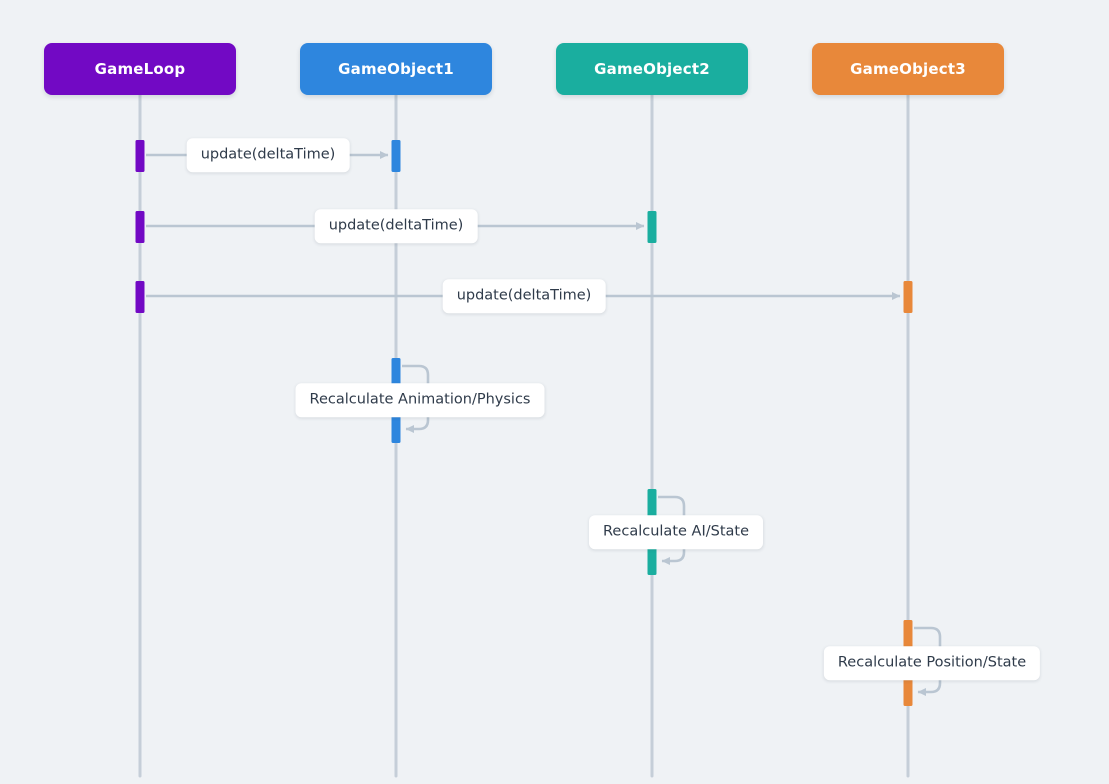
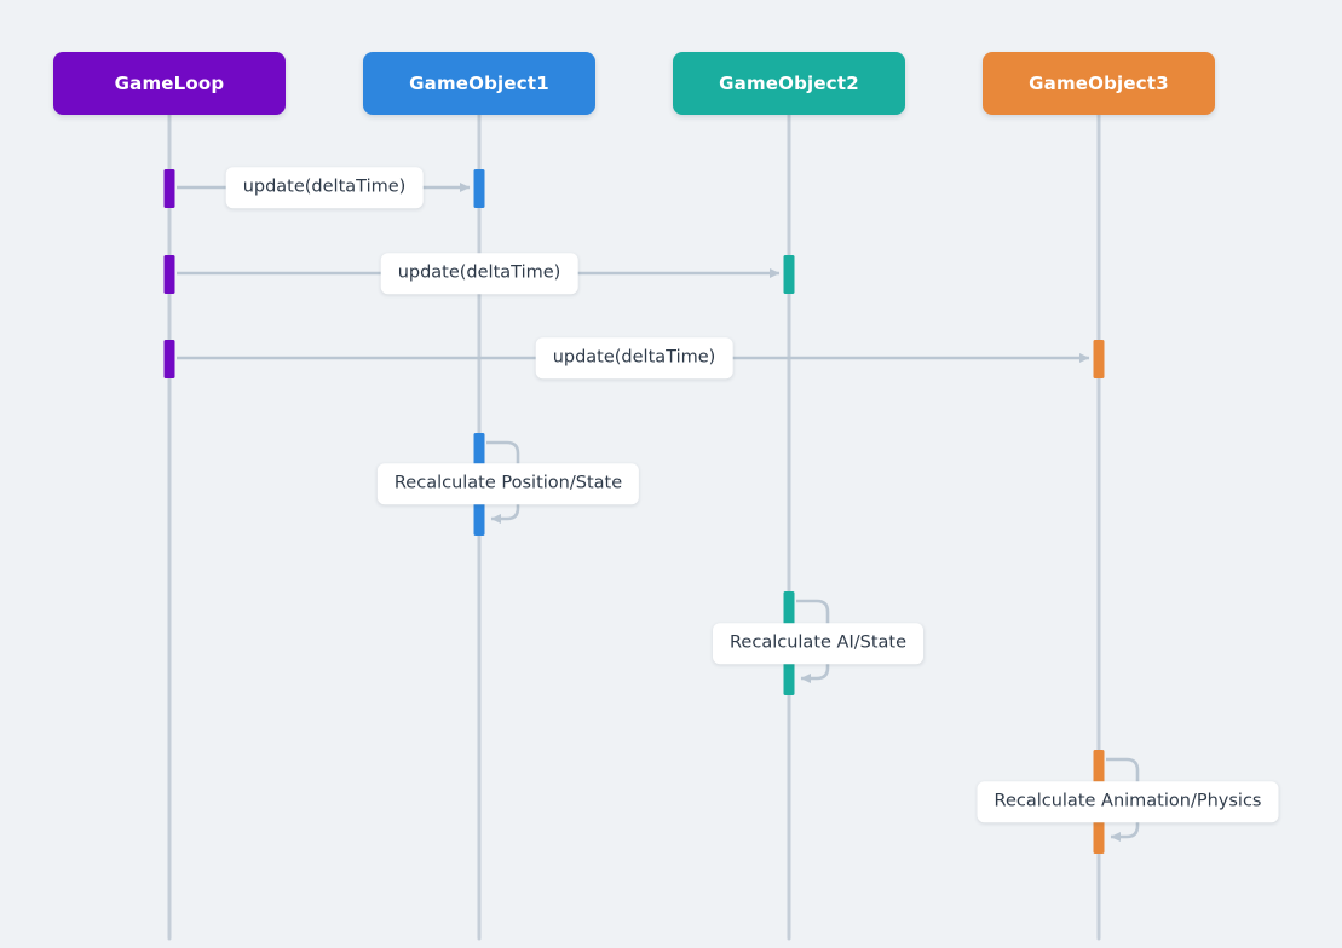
  GameLoop
  GameObject1
  GameObject2
  GameObject3
  update(deltaTime)
  update(deltaTime)
  update(deltaTime)
- Recalculate Animation/Physics
+ Recalculate Position/State
  Recalculate AI/State
- Recalculate Position/State
+ Recalculate Animation/Physics
